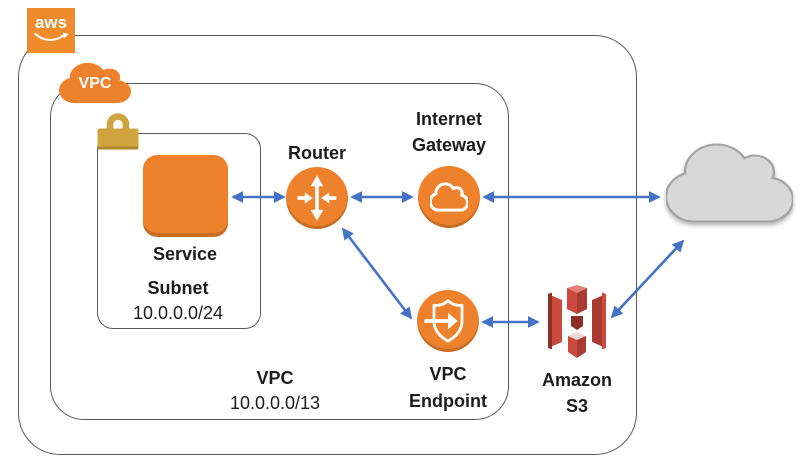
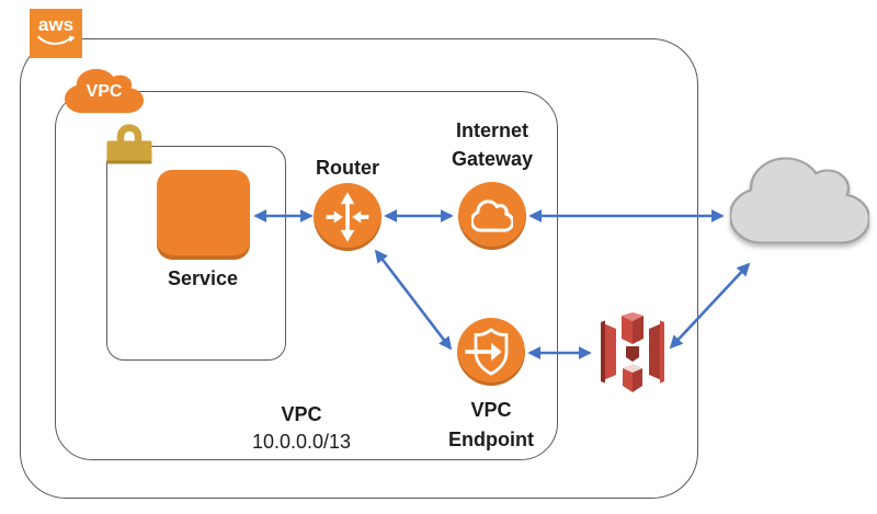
  aws
  VPC
  Service
  Router
  Internet Gateway
  VPC Endpoint
- Amazon S3
- Subnet
- 10.0.0.0/24
  VPC
  10.0.0.0/13
